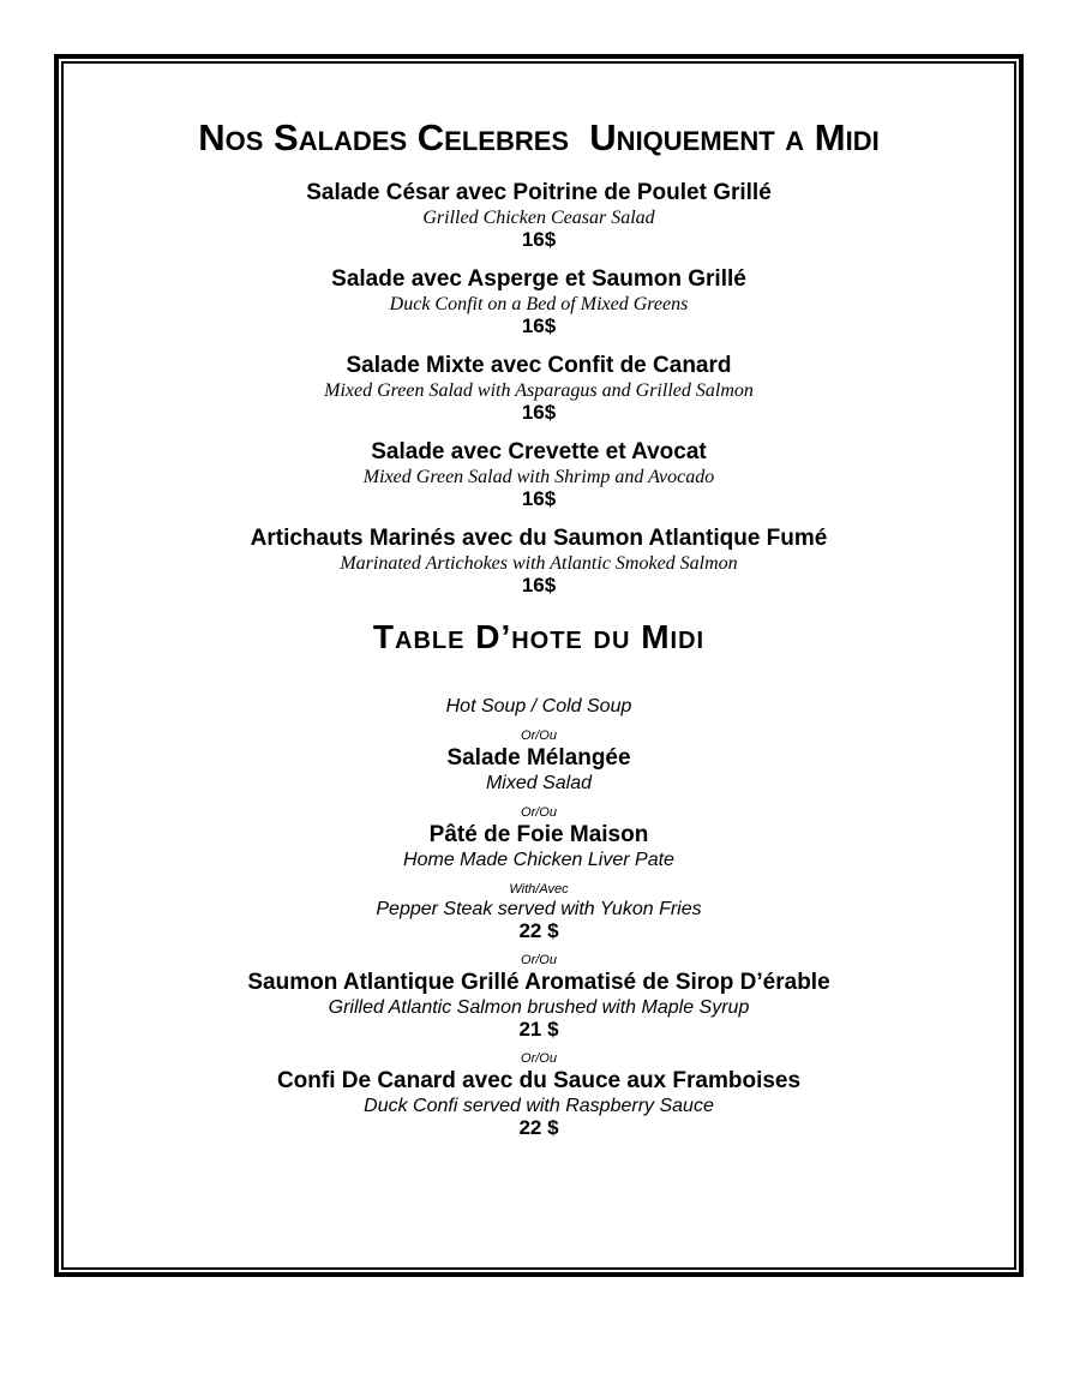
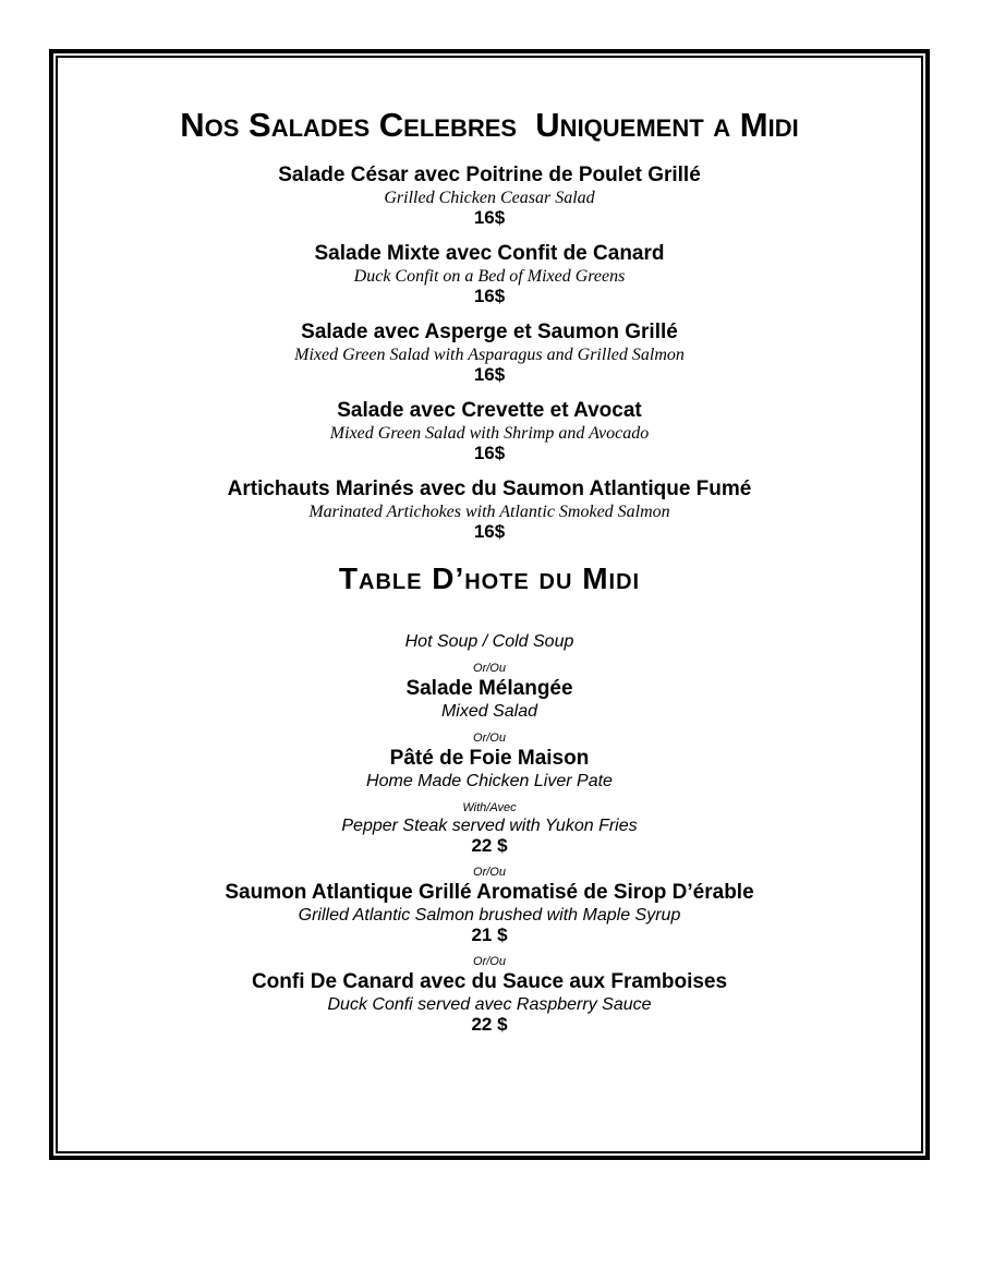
  Nos Salades Celebres Uniquement a Midi
  Salade César avec Poitrine de Poulet Grillé
  Grilled Chicken Ceasar Salad
  16$
- Salade avec Asperge et Saumon Grillé
+ Salade Mixte avec Confit de Canard
  Duck Confit on a Bed of Mixed Greens
  16$
- Salade Mixte avec Confit de Canard
+ Salade avec Asperge et Saumon Grillé
  Mixed Green Salad with Asparagus and Grilled Salmon
  16$
  Salade avec Crevette et Avocat
  Mixed Green Salad with Shrimp and Avocado
  16$
  Artichauts Marinés avec du Saumon Atlantique Fumé
  Marinated Artichokes with Atlantic Smoked Salmon
  16$
  Table D’hote du Midi
  Hot Soup / Cold Soup
  Or/Ou
  Salade Mélangée
  Mixed Salad
  Or/Ou
  Pâté de Foie Maison
  Home Made Chicken Liver Pate
  With/Avec
  Pepper Steak served with Yukon Fries
  22 $
  Or/Ou
  Saumon Atlantique Grillé Aromatisé de Sirop D’érable
  Grilled Atlantic Salmon brushed with Maple Syrup
  21 $
  Or/Ou
  Confi De Canard avec du Sauce aux Framboises
- Duck Confi served with Raspberry Sauce
+ Duck Confi served avec Raspberry Sauce
  22 $
